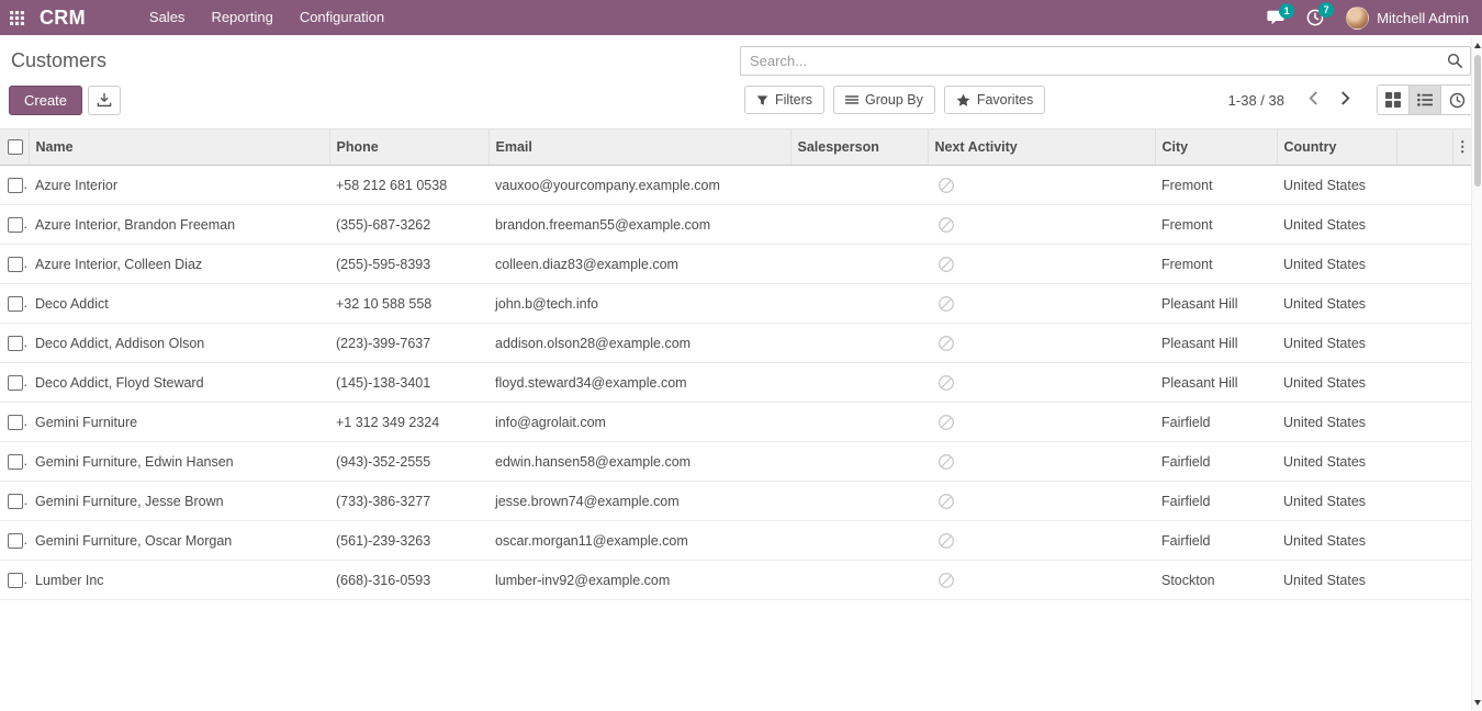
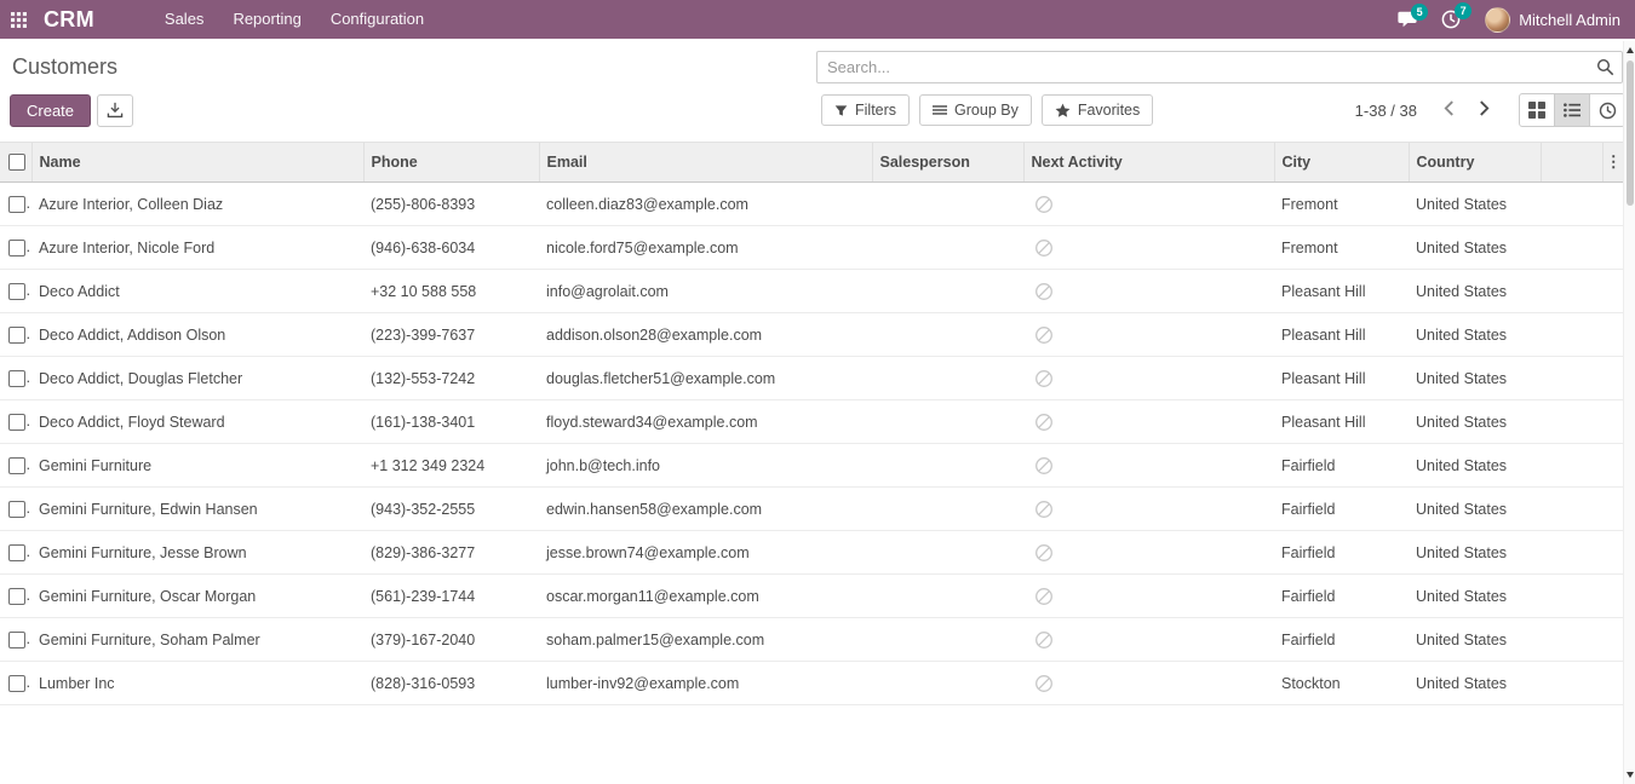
  CRM
  Sales
  Reporting
  Configuration
- 1
+ 5
  7
  Mitchell Admin
  Customers
  Search...
  Create
  Filters
  Group By
  Favorites
  1-38 / 38
  	Name	Phone	Email	Salesperson	Next Activity	City	Country		⋮
- 	Azure Interior	+58 212 681 0538	vauxoo@yourcompany.example.com			Fremont	United States
- 	Azure Interior, Brandon Freeman	(355)-687-3262	brandon.freeman55@example.com			Fremont	United States
- 	Azure Interior, Colleen Diaz	(255)-595-8393	colleen.diaz83@example.com			Fremont	United States
+ 	Azure Interior, Colleen Diaz	(255)-806-8393	colleen.diaz83@example.com			Fremont	United States
+ 	Azure Interior, Nicole Ford	(946)-638-6034	nicole.ford75@example.com			Fremont	United States
- 	Deco Addict	+32 10 588 558	john.b@tech.info			Pleasant Hill	United States
+ 	Deco Addict	+32 10 588 558	info@agrolait.com			Pleasant Hill	United States
  	Deco Addict, Addison Olson	(223)-399-7637	addison.olson28@example.com			Pleasant Hill	United States
+ 	Deco Addict, Douglas Fletcher	(132)-553-7242	douglas.fletcher51@example.com			Pleasant Hill	United States
- 	Deco Addict, Floyd Steward	(145)-138-3401	floyd.steward34@example.com			Pleasant Hill	United States
+ 	Deco Addict, Floyd Steward	(161)-138-3401	floyd.steward34@example.com			Pleasant Hill	United States
- 	Gemini Furniture	+1 312 349 2324	info@agrolait.com			Fairfield	United States
+ 	Gemini Furniture	+1 312 349 2324	john.b@tech.info			Fairfield	United States
  	Gemini Furniture, Edwin Hansen	(943)-352-2555	edwin.hansen58@example.com			Fairfield	United States
- 	Gemini Furniture, Jesse Brown	(733)-386-3277	jesse.brown74@example.com			Fairfield	United States
+ 	Gemini Furniture, Jesse Brown	(829)-386-3277	jesse.brown74@example.com			Fairfield	United States
- 	Gemini Furniture, Oscar Morgan	(561)-239-3263	oscar.morgan11@example.com			Fairfield	United States
+ 	Gemini Furniture, Oscar Morgan	(561)-239-1744	oscar.morgan11@example.com			Fairfield	United States
+ 	Gemini Furniture, Soham Palmer	(379)-167-2040	soham.palmer15@example.com			Fairfield	United States
- 	Lumber Inc	(668)-316-0593	lumber-inv92@example.com			Stockton	United States
+ 	Lumber Inc	(828)-316-0593	lumber-inv92@example.com			Stockton	United States
